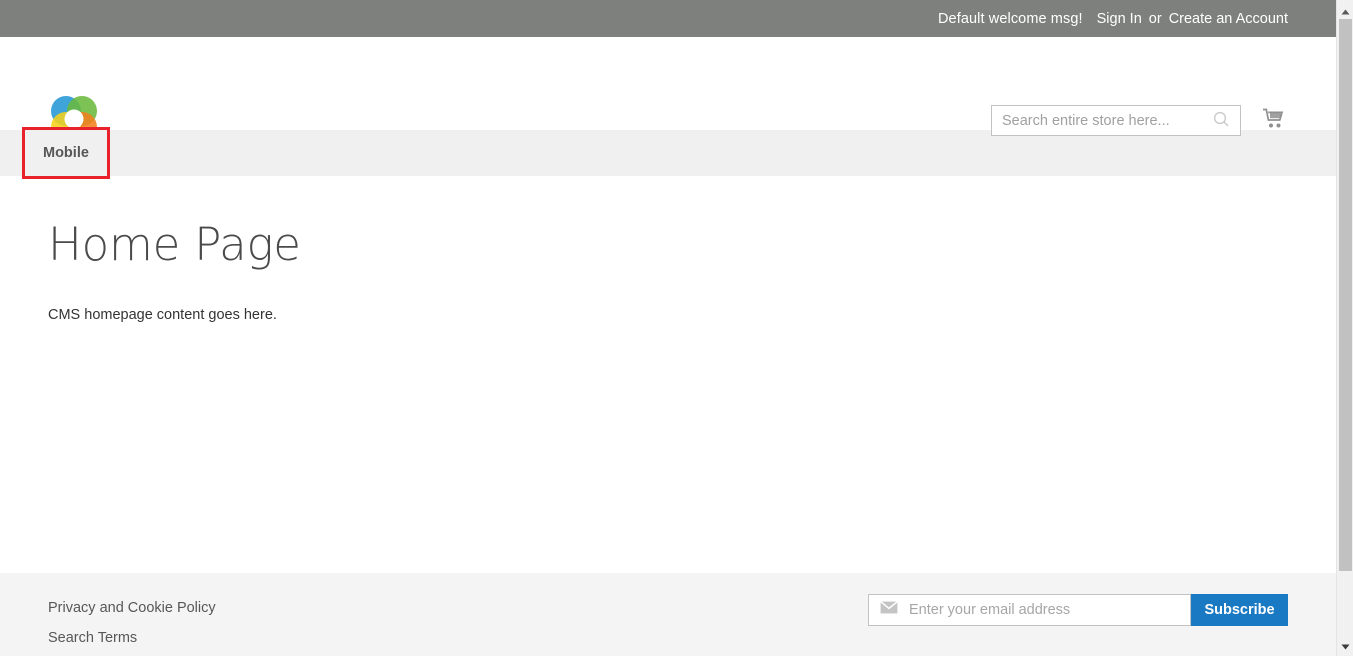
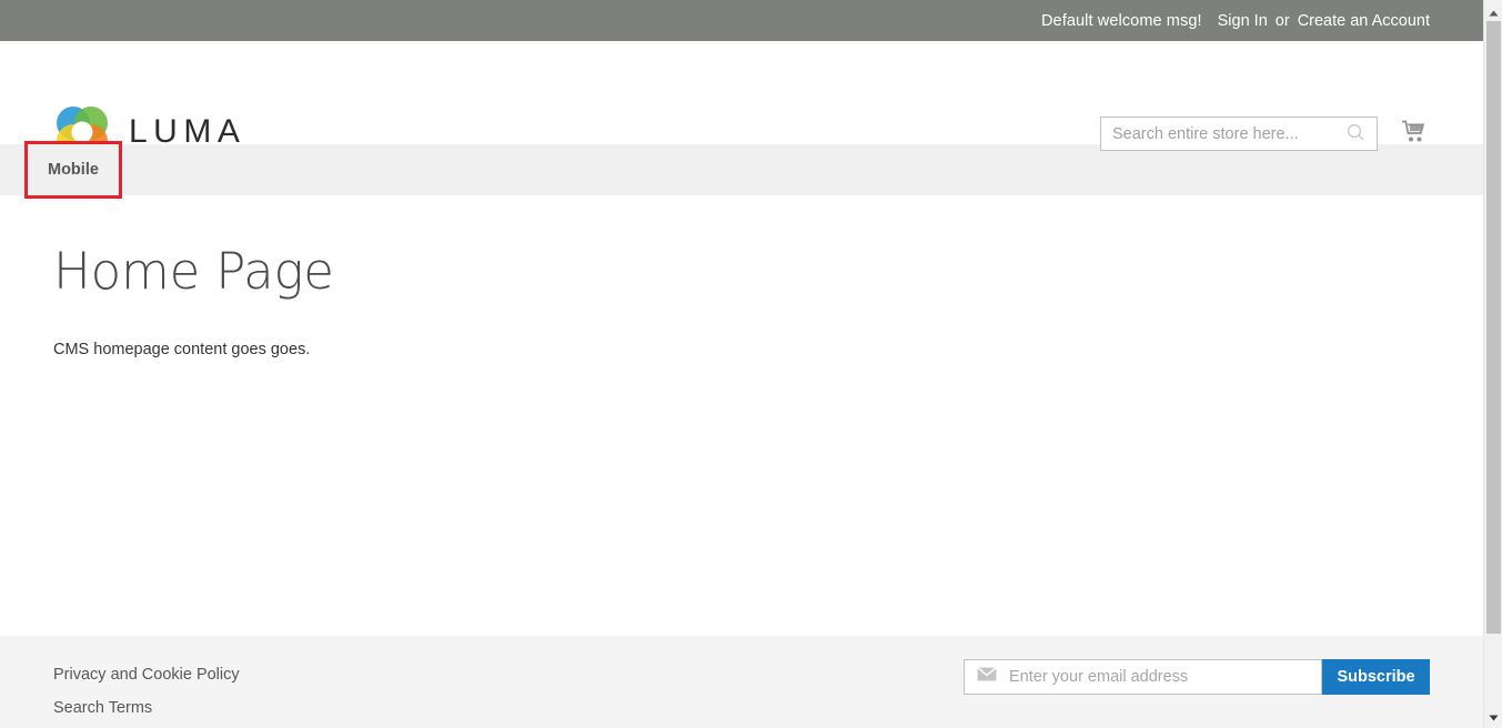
  Default welcome msg!
  Sign In
  or
  Create an Account
+ LUMA
  Search entire store here...
  Mobile
  Home Page
- CMS homepage content goes here.
+ CMS homepage content goes goes.
  Privacy and Cookie Policy
  Search Terms
  Enter your email address
  Subscribe
